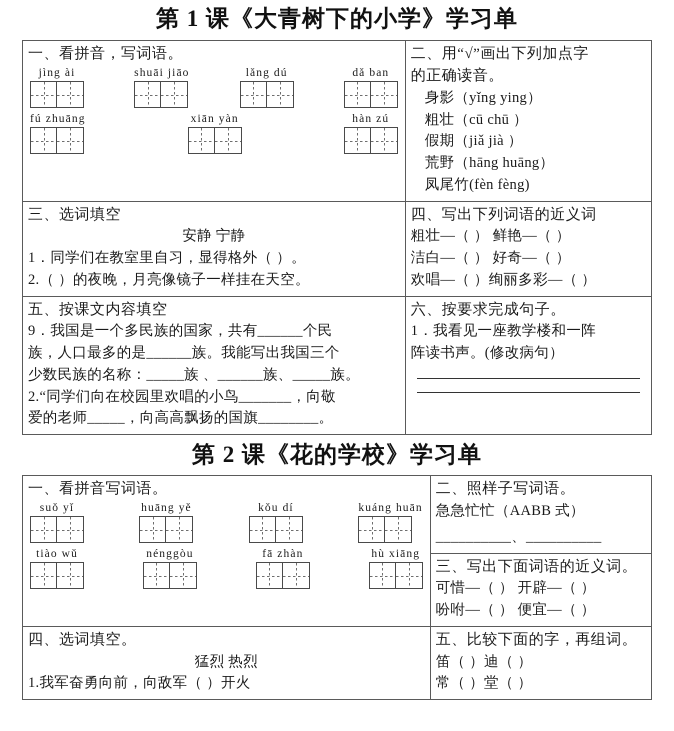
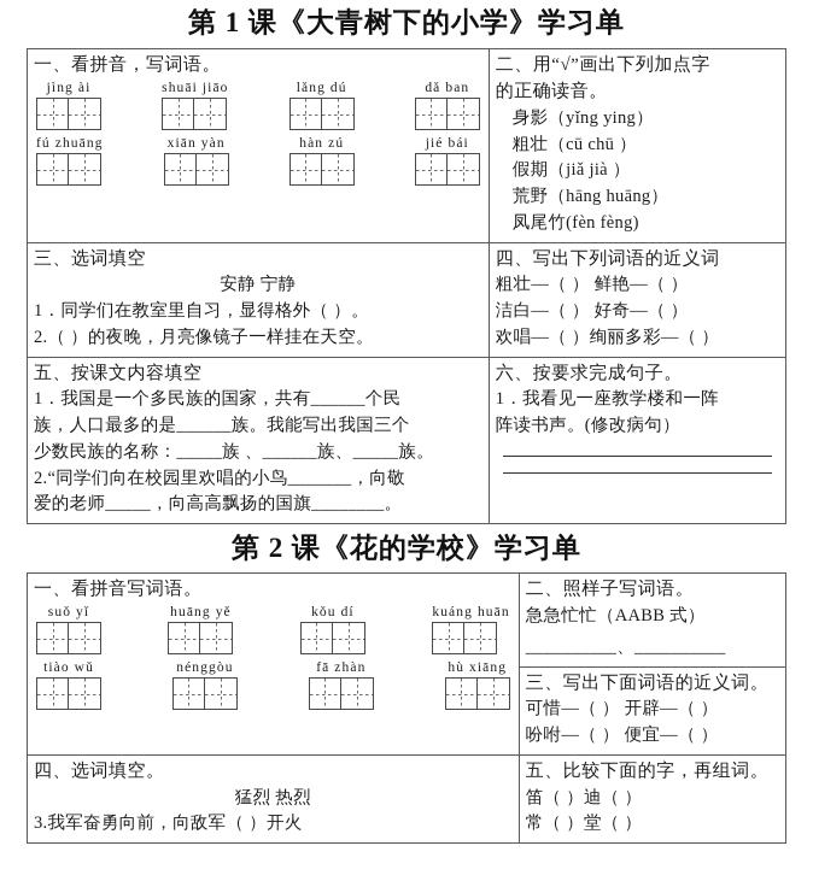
  第 1 课《大青树下的小学》学习单
  一、看拼音，写词语。
  jìng ài
  shuāi jiāo
  lǎng dú
  dǎ ban
  fú zhuāng
  xiān yàn
  hàn zú
+ jié bái
  二、用“√”画出下列加点字
  的正确读音。
  身影（yǐng ying）
  粗壮（cū chū ）
  假期（jiǎ jià ）
  荒野（hāng huāng）
  凤尾竹(fèn fèng)
  三、选词填空
  安静 宁静
  1．同学们在教室里自习，显得格外（ ）。
  2.（ ）的夜晚，月亮像镜子一样挂在天空。
  四、写出下列词语的近义词
  粗壮—（ ） 鲜艳—（ ）
  洁白—（ ） 好奇—（ ）
  欢唱—（ ）绚丽多彩—（ ）
  五、按课文内容填空
- 9．我国是一个多民族的国家，共有______个民
+ 1．我国是一个多民族的国家，共有______个民
  族，人口最多的是______族。我能写出我国三个
  少数民族的名称：_____族 、______族、_____族。
  2.“同学们向在校园里欢唱的小鸟_______，向敬
  爱的老师_____，向高高飘扬的国旗________。
  六、按要求完成句子。
  1．我看见一座教学楼和一阵
  阵读书声。(修改病句）
  第 2 课《花的学校》学习单
  一、看拼音写词语。
  suǒ yǐ
  huāng yě
  kǒu dí
  kuáng huān
  tiào wǔ
  nénggòu
  fā zhàn
  hù xiāng
  二、照样子写词语。
  急急忙忙（AABB 式）
  __________、__________
  三、写出下面词语的近义词。
  可惜—（ ） 开辟—（ ）
  吩咐—（ ） 便宜—（ ）
  四、选词填空。
  猛烈 热烈
- 1.我军奋勇向前，向敌军（ ）开火
+ 3.我军奋勇向前，向敌军（ ）开火
  五、比较下面的字，再组词。
  笛（ ）迪（ ）
  常（ ）堂（ ）
